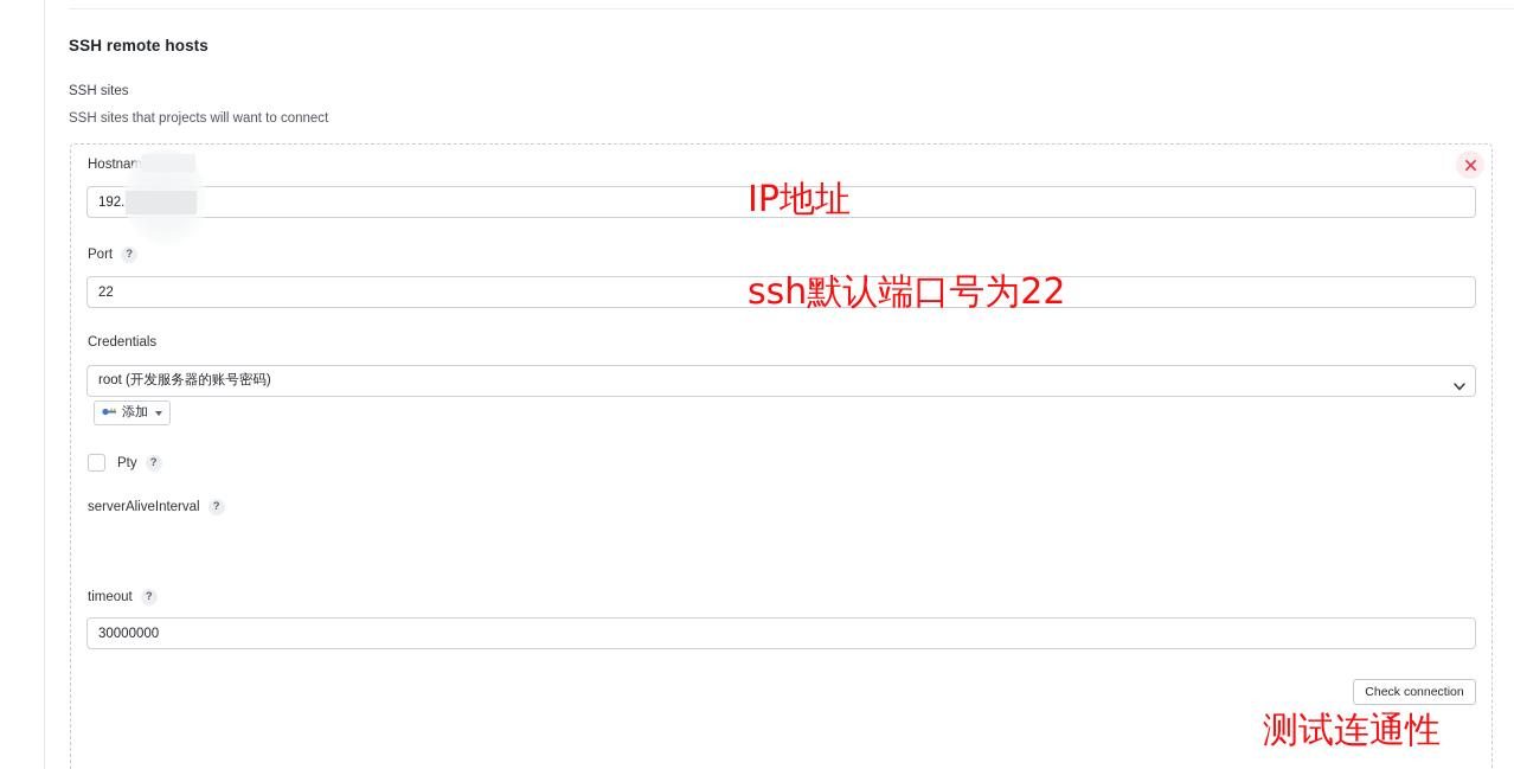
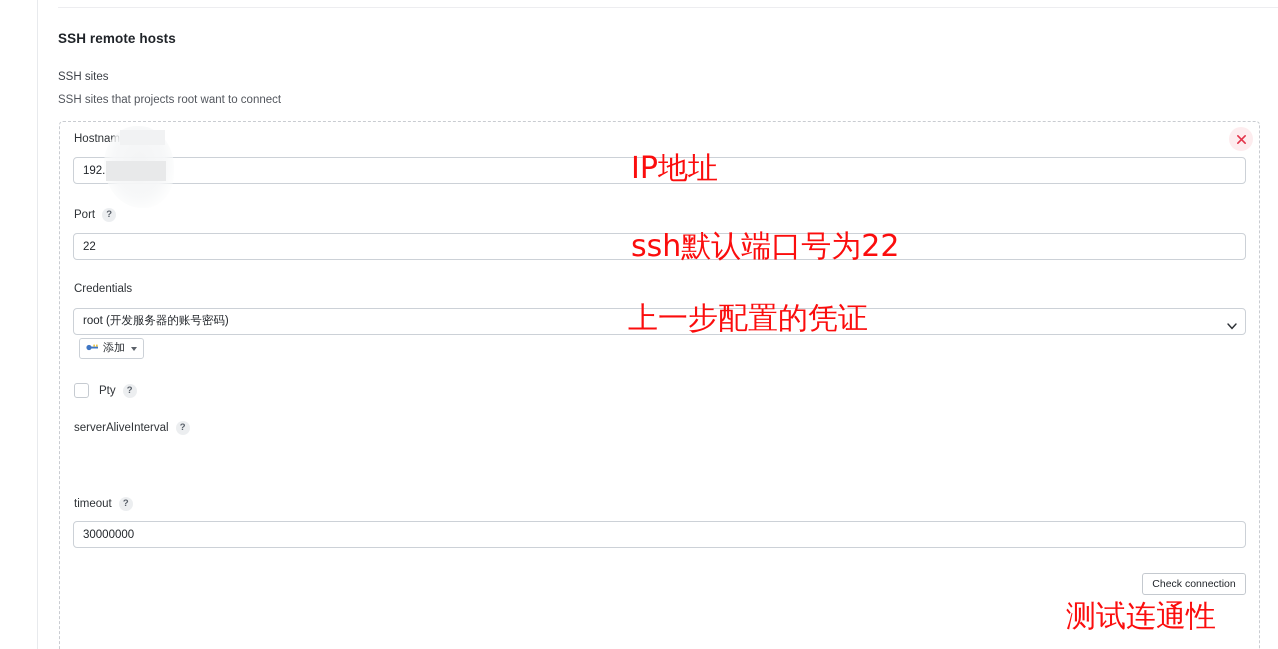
  SSH remote hosts
  SSH sites
- SSH sites that projects will want to connect
+ SSH sites that projects root want to connect
  Hostna
  Port
  ?
  22
  Credentials
  root (开发服务器的账号密码)
  添加
  Pty
  ?
  serverAliveInterval
  ?
  timeout
  ?
  30000000
  Check connection
  IP地址
  ssh默认端口号为22
+ 上一步配置的凭证
  测试连通性
